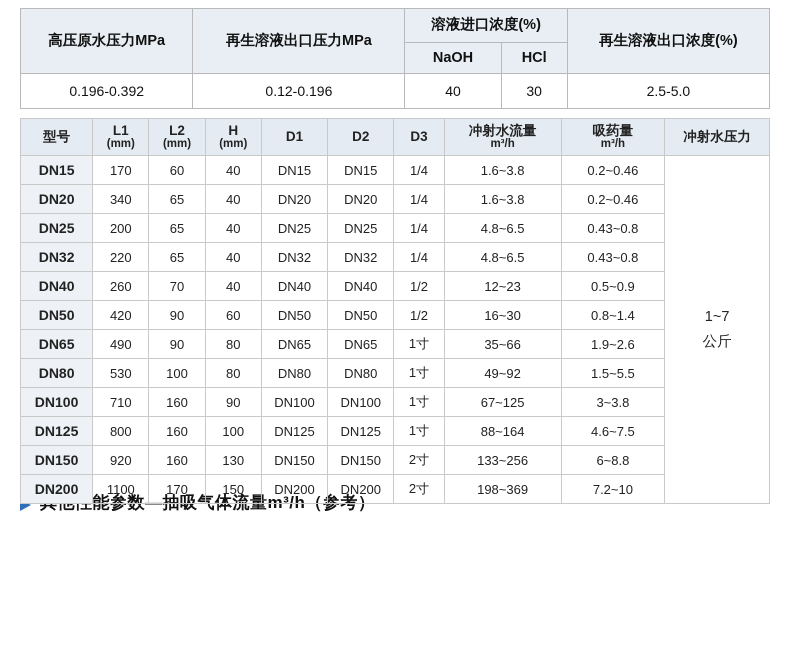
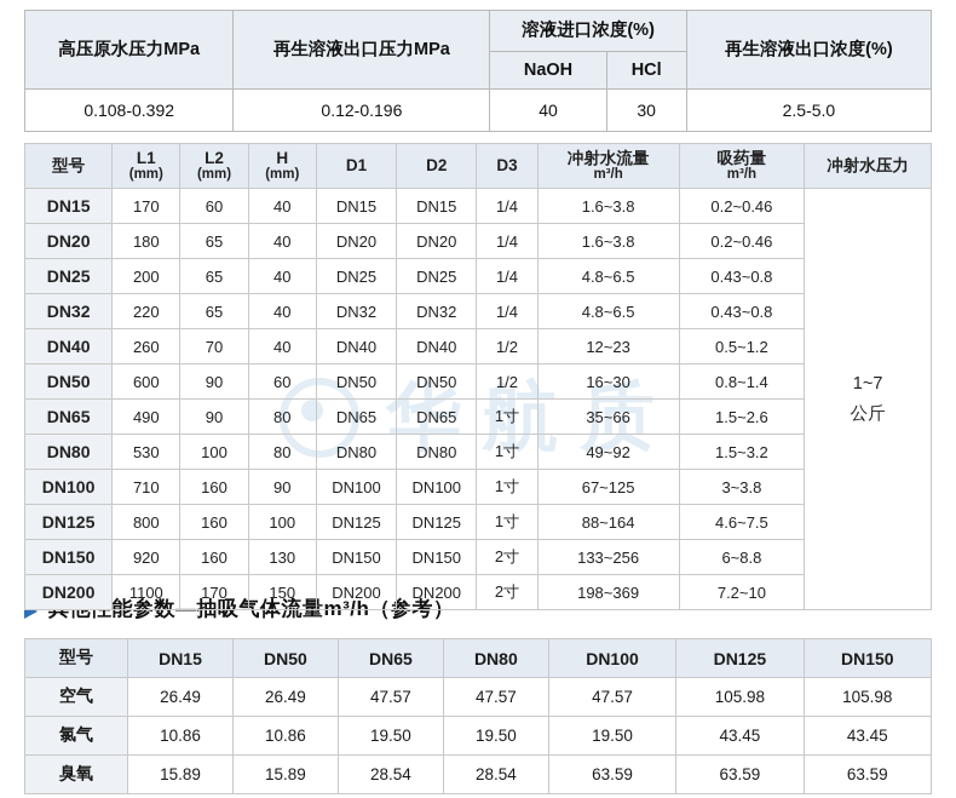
+ 华航质
  高压原水压力MPa	再生溶液出口压力MPa	溶液进口浓度(%)	再生溶液出口浓度(%)
  NaOH	HCl
- 0.196-0.392	0.12-0.196	40	30	2.5-5.0
+ 0.108-0.392	0.12-0.196	40	30	2.5-5.0
  型号	L1 (mm)	L2 (mm)	H (mm)	D1	D2	D3	冲射水流量 m³/h	吸药量 m³/h	冲射水压力
  DN15	170	60	40	DN15	DN15	1/4	1.6~3.8	0.2~0.46	1~7公斤
- DN20	340	65	40	DN20	DN20	1/4	1.6~3.8	0.2~0.46
+ DN20	180	65	40	DN20	DN20	1/4	1.6~3.8	0.2~0.46
  DN25	200	65	40	DN25	DN25	1/4	4.8~6.5	0.43~0.8
  DN32	220	65	40	DN32	DN32	1/4	4.8~6.5	0.43~0.8
- DN40	260	70	40	DN40	DN40	1/2	12~23	0.5~0.9
+ DN40	260	70	40	DN40	DN40	1/2	12~23	0.5~1.2
- DN50	420	90	60	DN50	DN50	1/2	16~30	0.8~1.4
+ DN50	600	90	60	DN50	DN50	1/2	16~30	0.8~1.4
- DN65	490	90	80	DN65	DN65	1寸	35~66	1.9~2.6
+ DN65	490	90	80	DN65	DN65	1寸	35~66	1.5~2.6
- DN80	530	100	80	DN80	DN80	1寸	49~92	1.5~5.5
+ DN80	530	100	80	DN80	DN80	1寸	49~92	1.5~3.2
  DN100	710	160	90	DN100	DN100	1寸	67~125	3~3.8
  DN125	800	160	100	DN125	DN125	1寸	88~164	4.6~7.5
  DN150	920	160	130	DN150	DN150	2寸	133~256	6~8.8
  DN200	1100	170	150	DN200	DN200	2寸	198~369	7.2~10
  能参数—抽吸气体流量m³/h（参考）
+ 型号	DN15	DN50	DN65	DN80	DN100	DN125	DN150
+ 空气	26.49	26.49	47.57	47.57	47.57	105.98	105.98
+ 氯气	10.86	10.86	19.50	19.50	19.50	43.45	43.45
+ 臭氧	15.89	15.89	28.54	28.54	63.59	63.59	63.59
